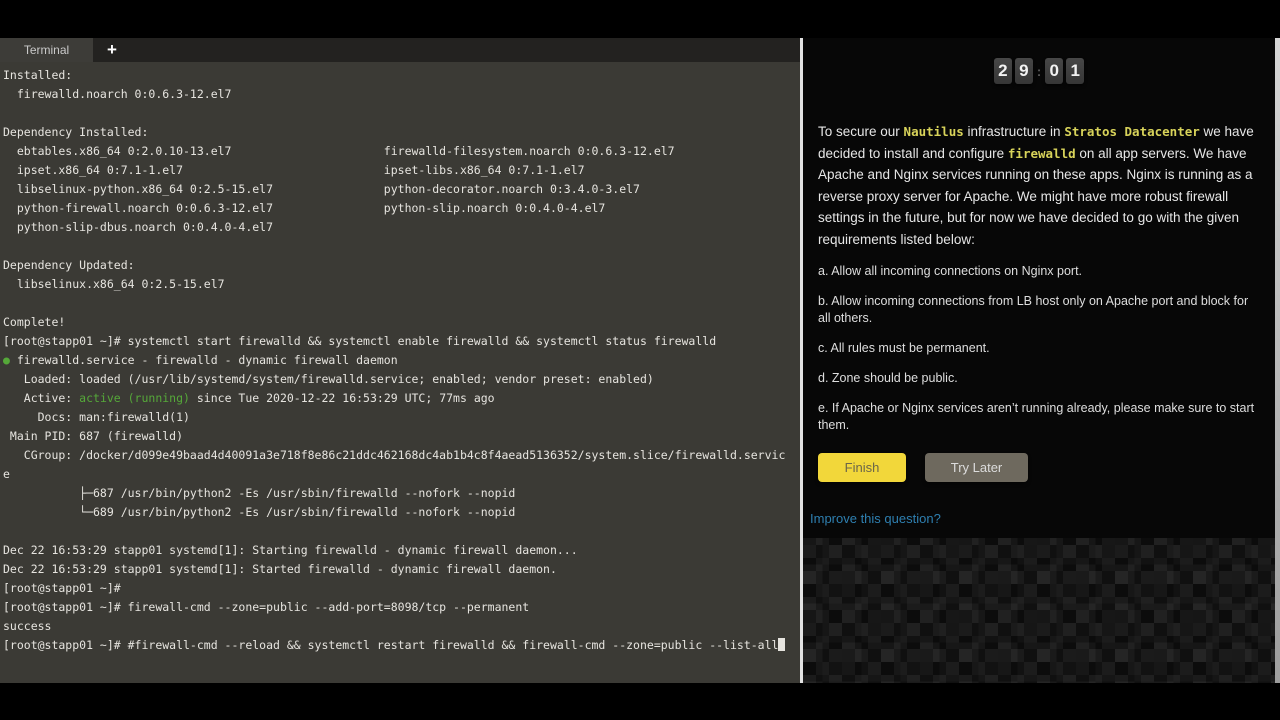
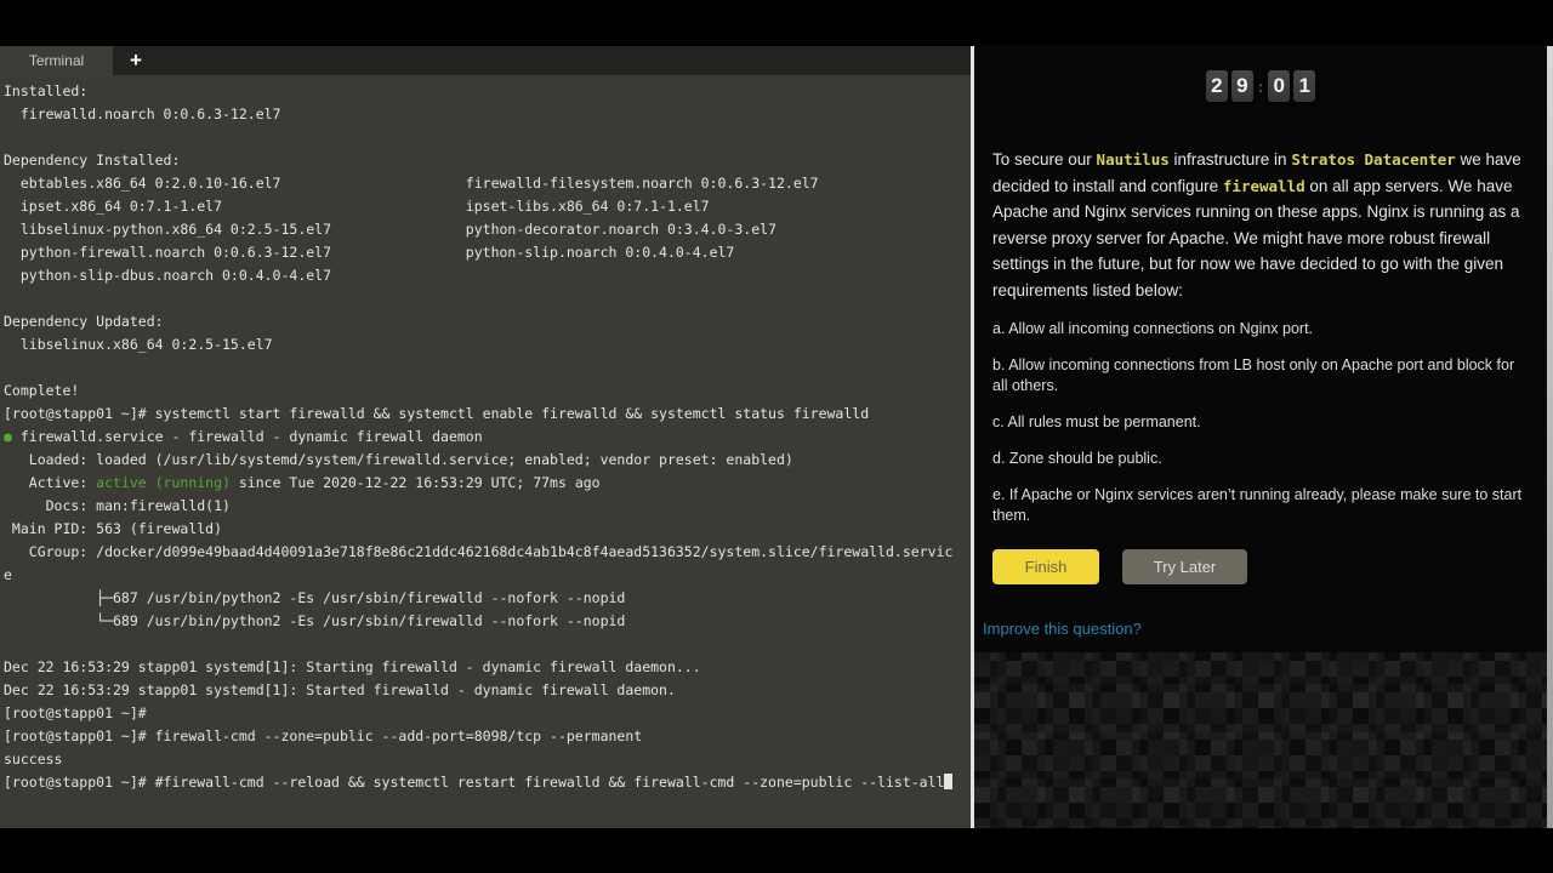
  Terminal
  +
  Installed:
  firewalld.noarch 0:0.6.3-12.el7
  Dependency Installed:
- ebtables.x86_64 0:2.0.10-13.el7 firewalld-filesystem.noarch 0:0.6.3-12.el7
+ ebtables.x86_64 0:2.0.10-16.el7 firewalld-filesystem.noarch 0:0.6.3-12.el7
  ipset.x86_64 0:7.1-1.el7 ipset-libs.x86_64 0:7.1-1.el7
  libselinux-python.x86_64 0:2.5-15.el7 python-decorator.noarch 0:3.4.0-3.el7
  python-firewall.noarch 0:0.6.3-12.el7 python-slip.noarch 0:0.4.0-4.el7
  python-slip-dbus.noarch 0:0.4.0-4.el7
  Dependency Updated:
  libselinux.x86_64 0:2.5-15.el7
  Complete!
  [root@stapp01 ~]# systemctl start firewalld && systemctl enable firewalld && systemctl status firewalld
  ● firewalld.service - firewalld - dynamic firewall daemon
  Loaded: loaded (/usr/lib/systemd/system/firewalld.service; enabled; vendor preset: enabled)
  Active: active (running) since Tue 2020-12-22 16:53:29 UTC; 77ms ago
  Docs: man:firewalld(1)
- Main PID: 687 (firewalld)
+ Main PID: 563 (firewalld)
  CGroup: /docker/d099e49baad4d40091a3e718f8e86c21ddc462168dc4ab1b4c8f4aead5136352/system.slice/firewalld.servic
  e
  ├─687 /usr/bin/python2 -Es /usr/sbin/firewalld --nofork --nopid
  └─689 /usr/bin/python2 -Es /usr/sbin/firewalld --nofork --nopid
  Dec 22 16:53:29 stapp01 systemd[1]: Starting firewalld - dynamic firewall daemon...
  Dec 22 16:53:29 stapp01 systemd[1]: Started firewalld - dynamic firewall daemon.
  [root@stapp01 ~]#
  [root@stapp01 ~]# firewall-cmd --zone=public --add-port=8098/tcp --permanent
  success
  [root@stapp01 ~]# #firewall-cmd --reload && systemctl restart firewalld && firewall-cmd --zone=public --list-all
  2
  9
  :
  0
  1
  To secure our Nautilus infrastructure in Stratos Datacenter we have decided to install and configure firewalld on all app servers. We have Apache and Nginx services running on these apps. Nginx is running as a reverse proxy server for Apache. We might have more robust firewall settings in the future, but for now we have decided to go with the given requirements listed below:
  a. Allow all incoming connections on Nginx port.
  b. Allow incoming connections from LB host only on Apache port and block for all others.
  c. All rules must be permanent.
  d. Zone should be public.
  e. If Apache or Nginx services aren’t running already, please make sure to start them.
  Finish
  Try Later
  Improve this question?
